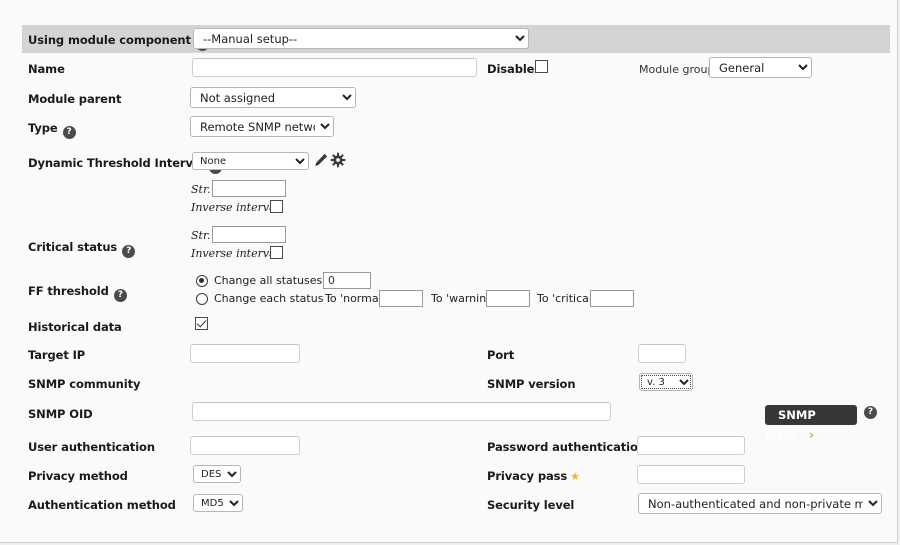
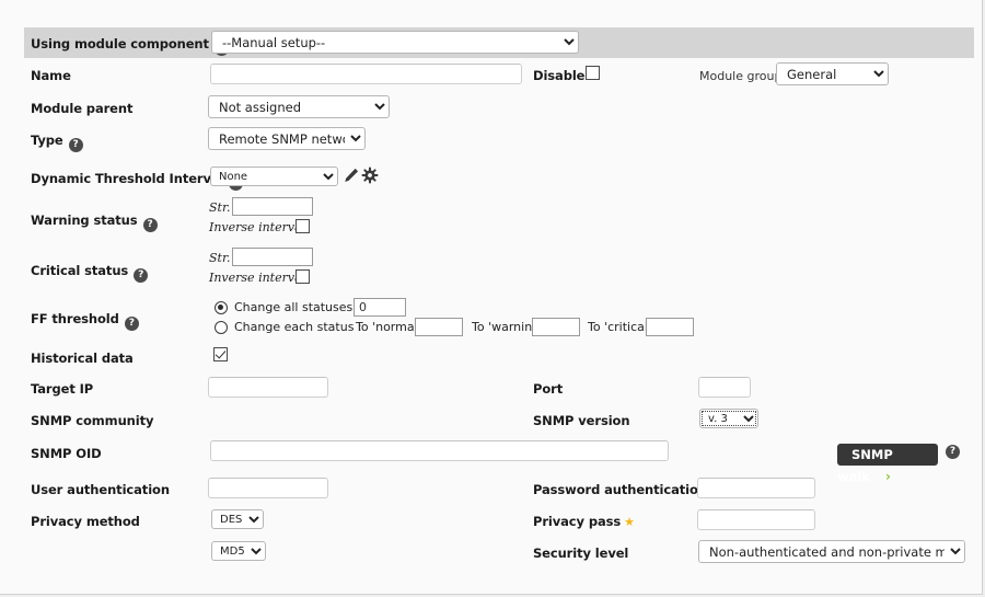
  Using module component
  --Manual setup--
  Name
  Disable
  Module grou
  General
  Module parent
  Not assigned
  Type ?
  Remote SNMP netw
  Dynamic Threshold Interv
  None
+ Warning status ?
  Str.
  Inverse interv
  Critical status ?
  Str.
  Inverse interv
  FF threshold ?
  Change all statuses
  0
  Change each status :
  To 'norma
  To 'warnin
  To 'critica
  Historical data
  Target IP
  Port
  SNMP community
  SNMP version
  v. 3
  SNMP OID
  ?
  User authentication
  Password authenticatio
  Privacy method
  DES
  Privacy pass ★
- Authentication method
  MD5
  Security level
  Non-authenticated and non-private m
